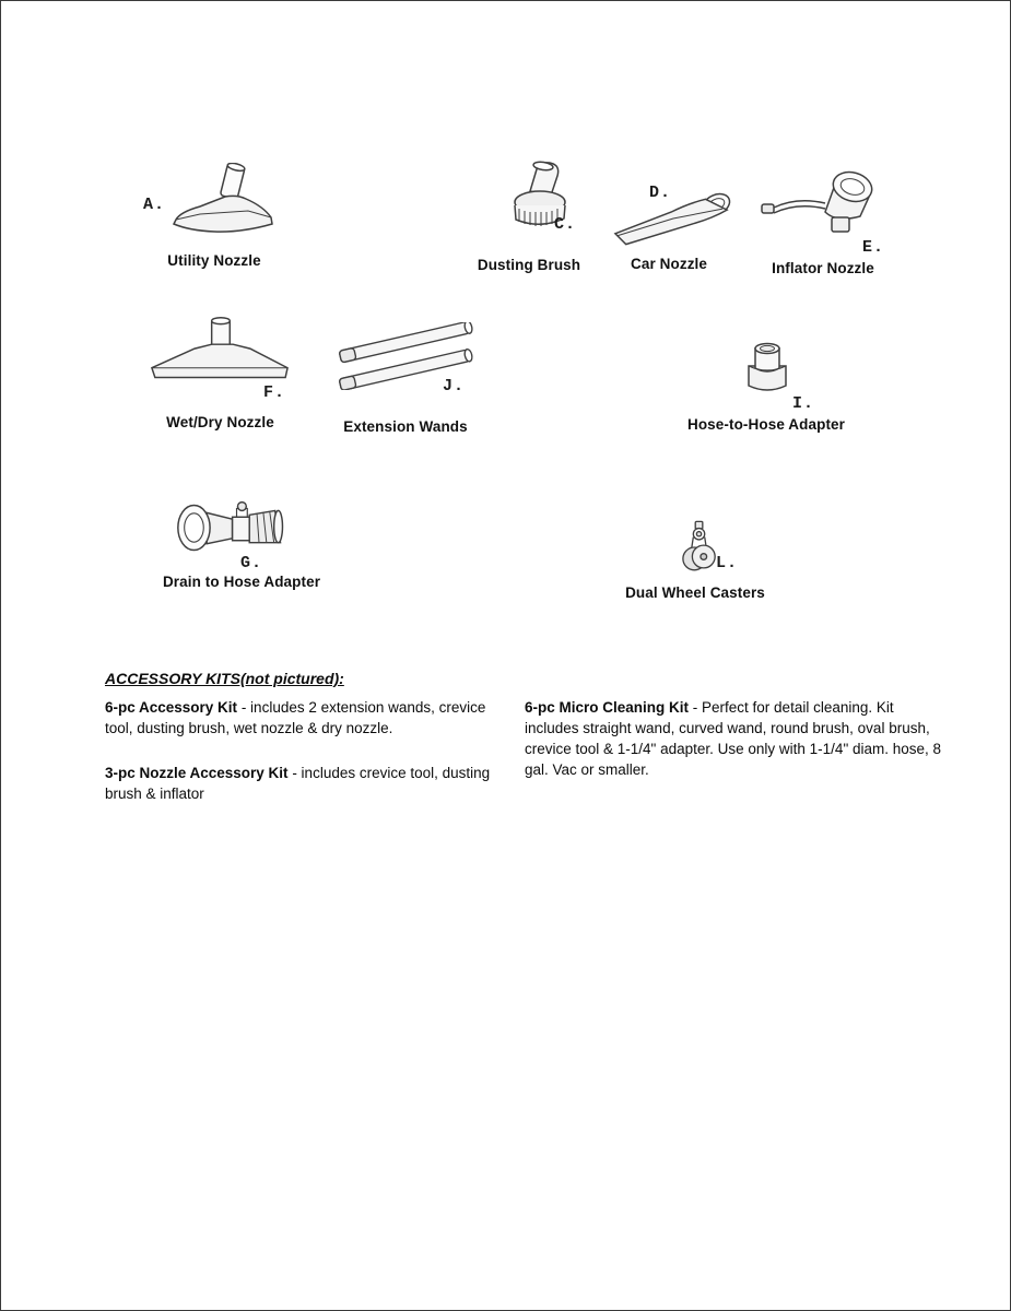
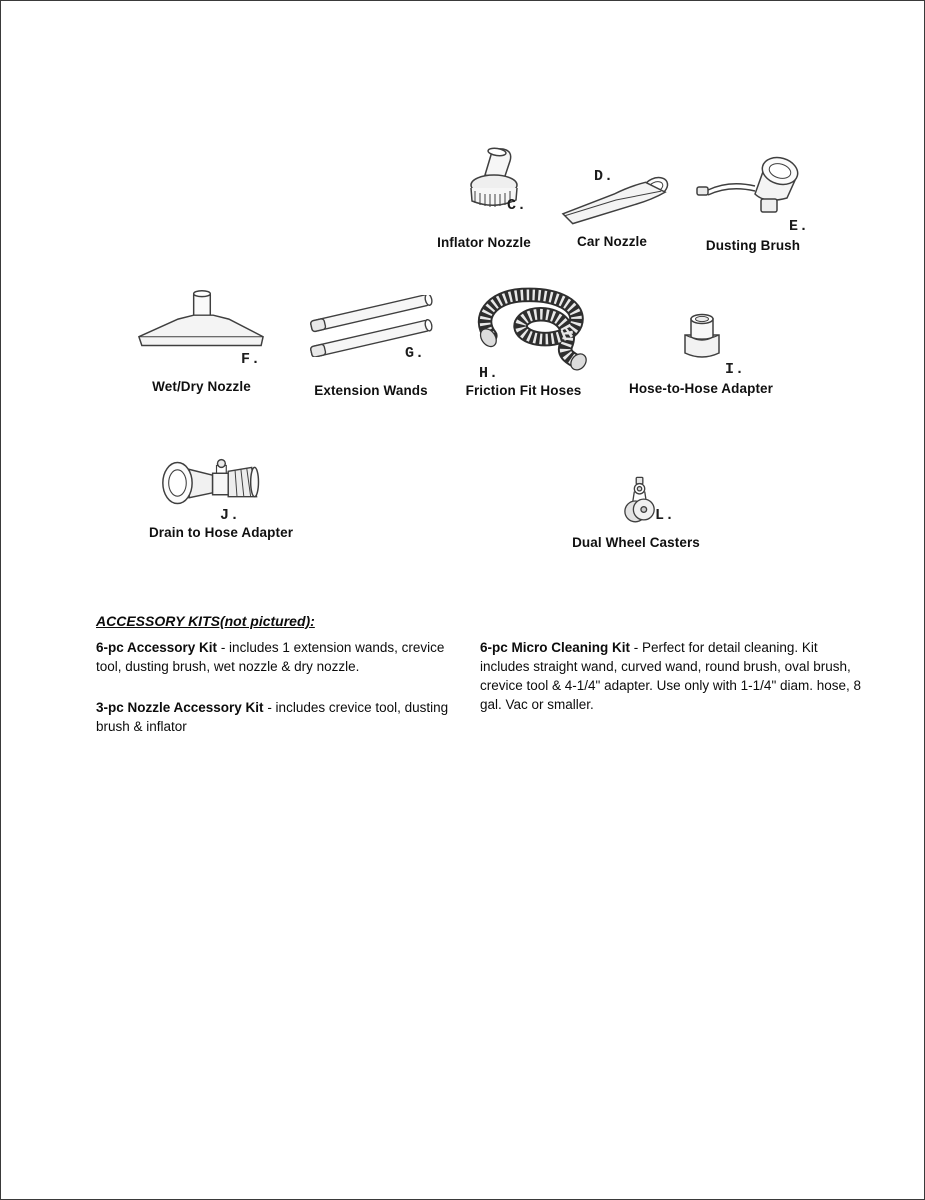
- A.
- Utility Nozzle
  C.
- Dusting Brush
+ Inflator Nozzle
  D.
  Car Nozzle
  E.
- Inflator Nozzle
+ Dusting Brush
  F.
  Wet/Dry Nozzle
- J.
+ G.
  Extension Wands
+ H.
+ Friction Fit Hoses
  I.
  Hose-to-Hose Adapter
- G.
+ J.
  Drain to Hose Adapter
  L.
  Dual Wheel Casters
  ACCESSORY KITS(not pictured):
- 6-pc Accessory Kit - includes 2 extension wands, crevice tool, dusting brush, wet nozzle & dry nozzle.
+ 6-pc Accessory Kit - includes 1 extension wands, crevice tool, dusting brush, wet nozzle & dry nozzle.
  3-pc Nozzle Accessory Kit - includes crevice tool, dusting brush & inflator
- 6-pc Micro Cleaning Kit - Perfect for detail cleaning. Kit includes straight wand, curved wand, round brush, oval brush, crevice tool & 1-1/4" adapter. Use only with 1-1/4" diam. hose, 8 gal. Vac or smaller.
+ 6-pc Micro Cleaning Kit - Perfect for detail cleaning. Kit includes straight wand, curved wand, round brush, oval brush, crevice tool & 4-1/4" adapter. Use only with 1-1/4" diam. hose, 8 gal. Vac or smaller.
